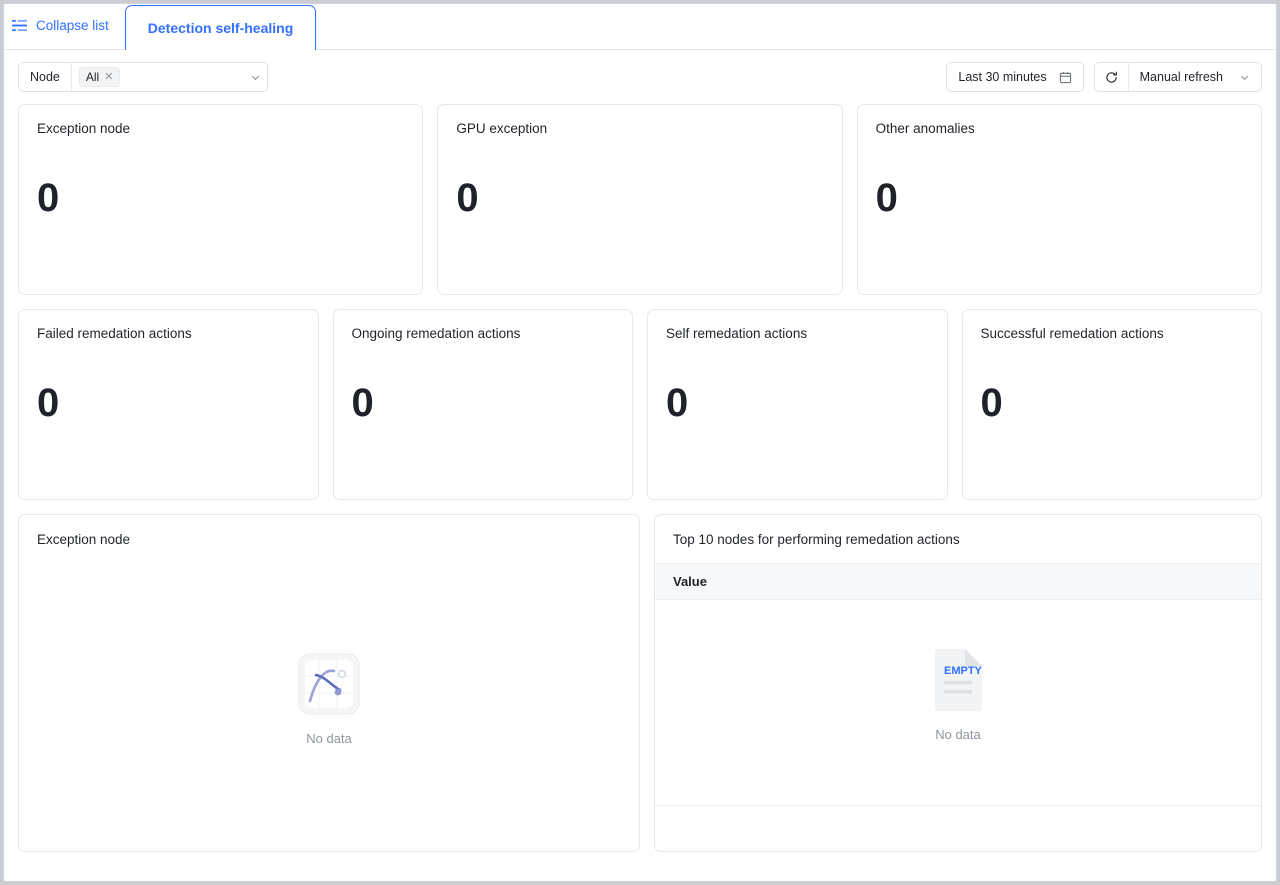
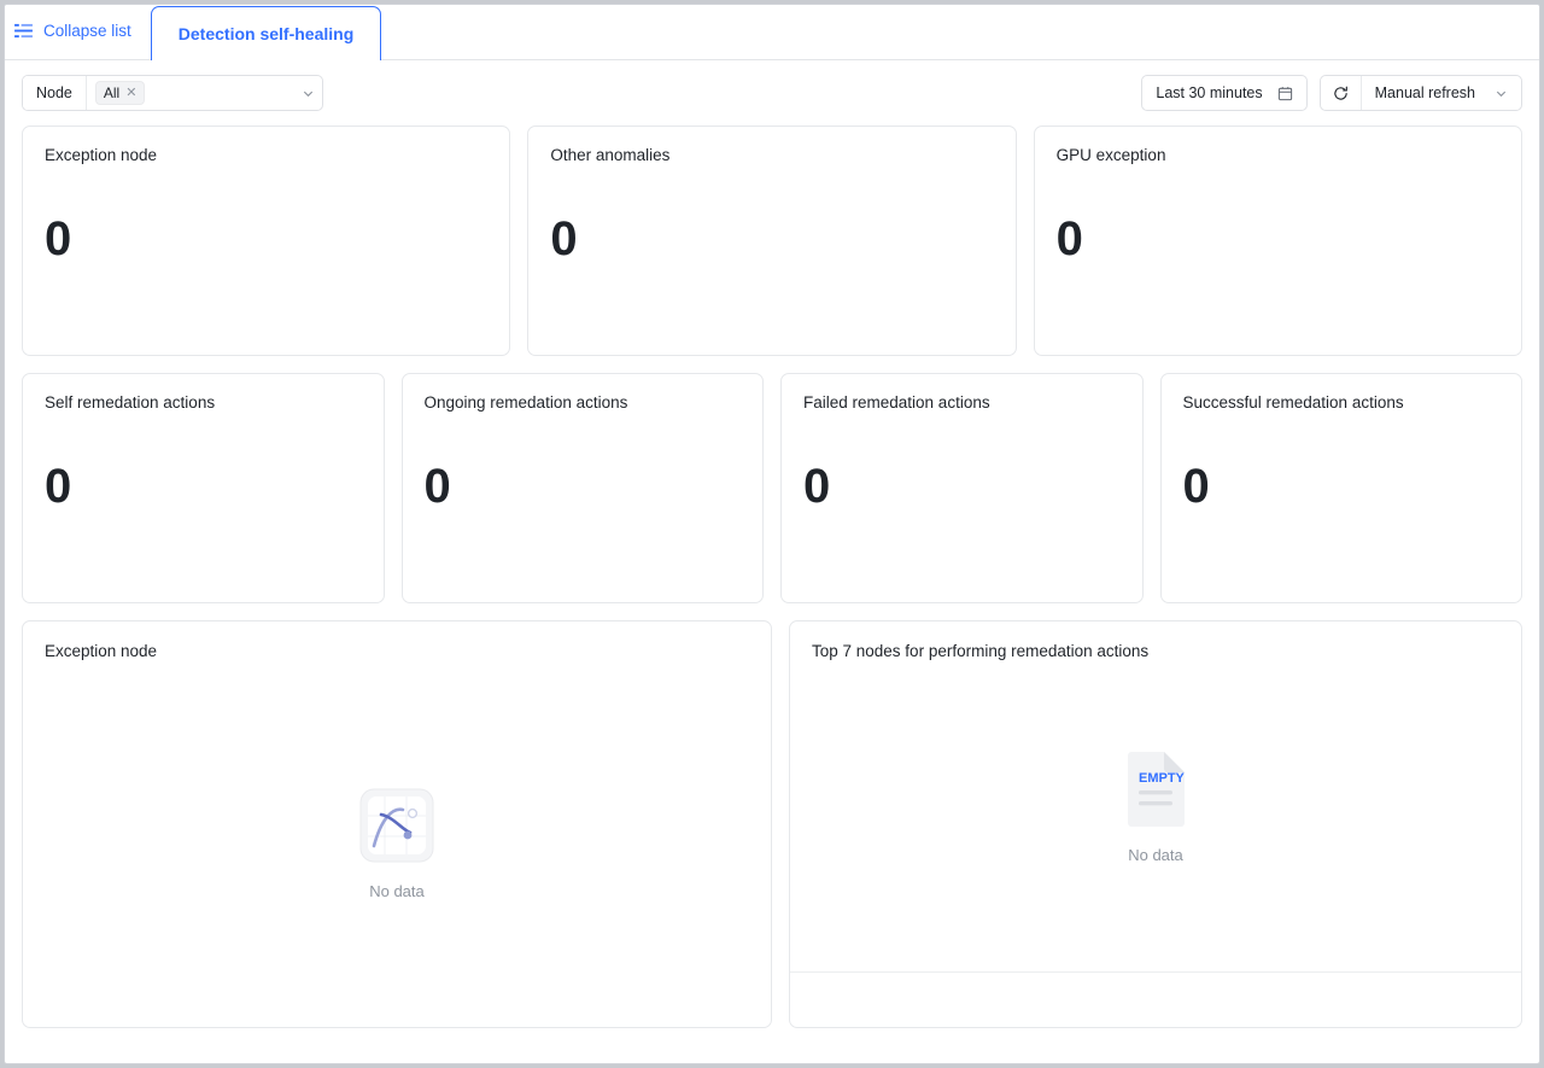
  Collapse list
  Detection self-healing
  Node
  All
  ✕
  Last 30 minutes
  Manual refresh
  Exception node
  0
- GPU exception
+ Other anomalies
  0
- Other anomalies
+ GPU exception
  0
- Failed remedation actions
+ Self remedation actions
  0
  Ongoing remedation actions
  0
- Self remedation actions
+ Failed remedation actions
  0
  Successful remedation actions
  0
  Exception node
  No data
- Top 10 nodes for performing remedation actions
+ Top 7 nodes for performing remedation actions
- Value
  EMPTY
  No data
